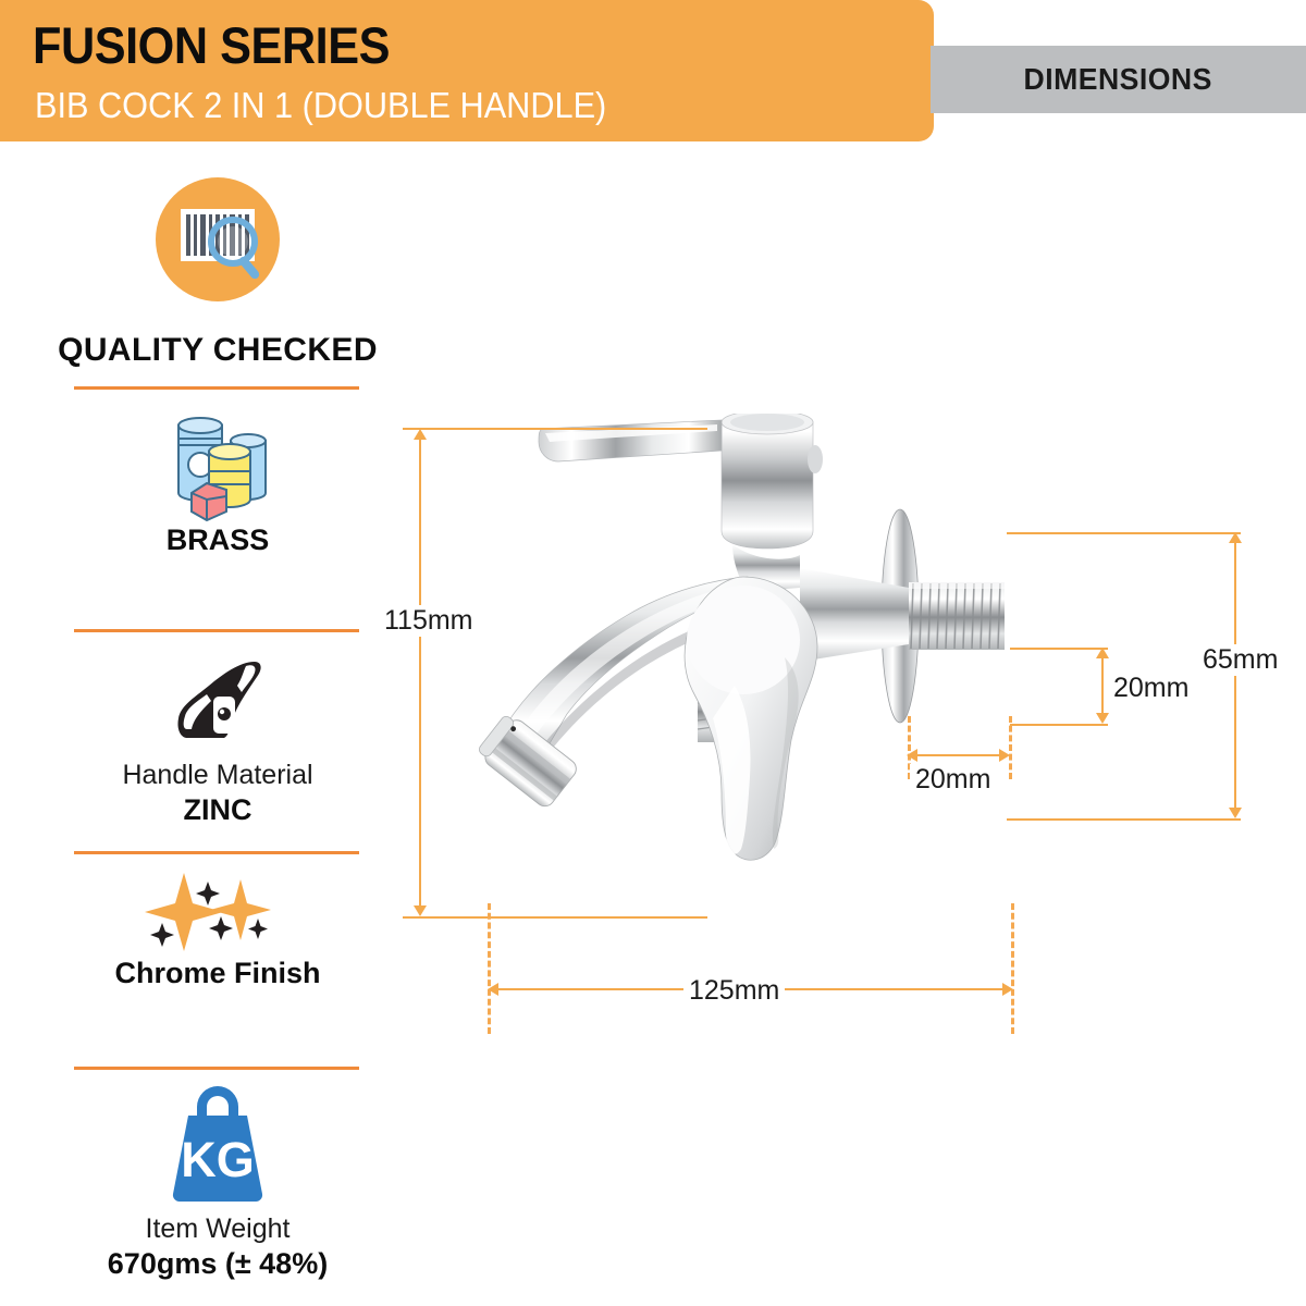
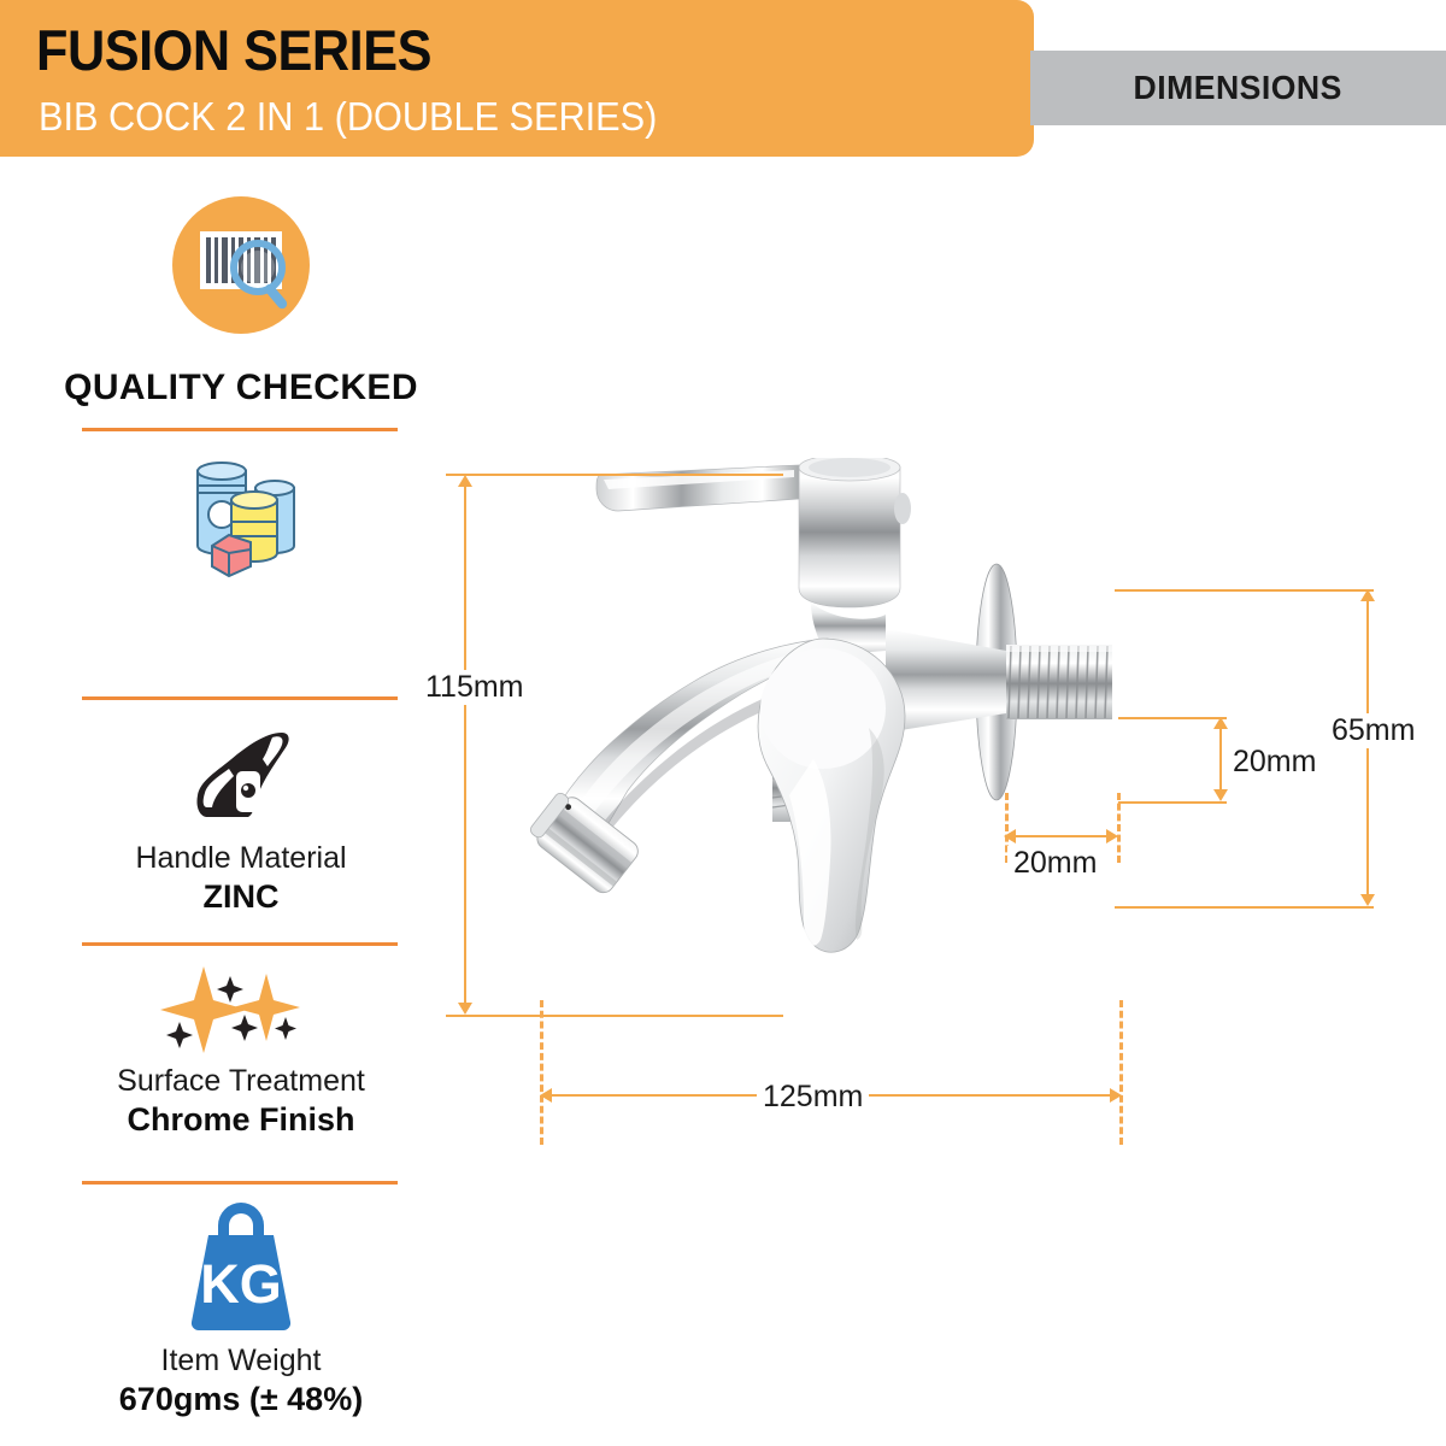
  FUSION SERIES
- BIB COCK 2 IN 1 (DOUBLE HANDLE)
+ BIB COCK 2 IN 1 (DOUBLE SERIES)
  DIMENSIONS
  QUALITY CHECKED
- BRASS
  Handle Material
  ZINC
+ Surface Treatment
  Chrome Finish
  KG
  Item Weight
  670gms (± 48%)
  115mm
  125mm
  65mm
  20mm
  20mm
